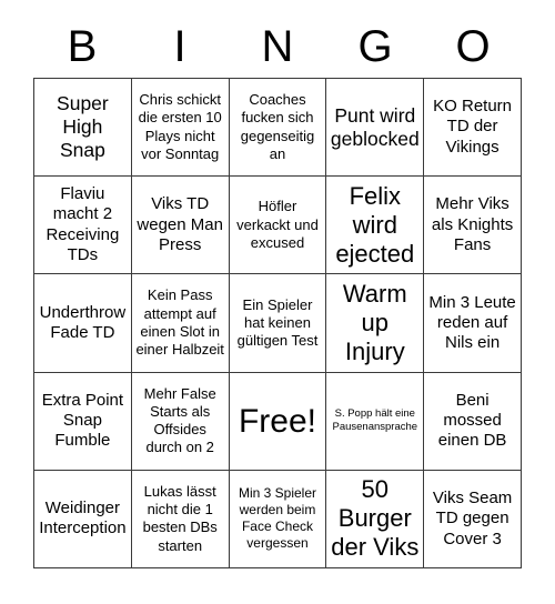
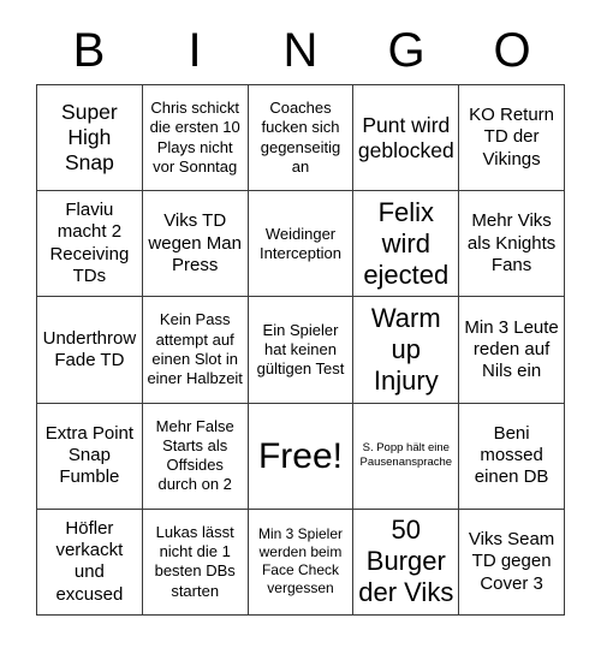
  B
  I
  N
  G
  O
  Super High Snap
  Chris schickt die ersten 10 Plays nicht vor Sonntag
  Coaches fucken sich gegenseitig an
  Punt wird geblocked
  KO Return TD der Vikings
  Flaviu macht 2 Receiving TDs
  Viks TD wegen Man Press
- Höfler verkackt und excused
+ Weidinger Interception
  Felix wird ejected
  Mehr Viks als Knights Fans
  Underthrow Fade TD
  Kein Pass attempt auf einen Slot in einer Halbzeit
  Ein Spieler hat keinen gültigen Test
  Warm up Injury
  Min 3 Leute reden auf Nils ein
  Extra Point Snap Fumble
  Mehr False Starts als Offsides durch on 2
  Free!
  S. Popp hält eine Pausenansprache
  Beni mossed einen DB
- Weidinger Interception
+ Höfler verkackt und excused
  Lukas lässt nicht die 1 besten DBs starten
  Min 3 Spieler werden beim Face Check vergessen
  50 Burger der Viks
  Viks Seam TD gegen Cover 3
